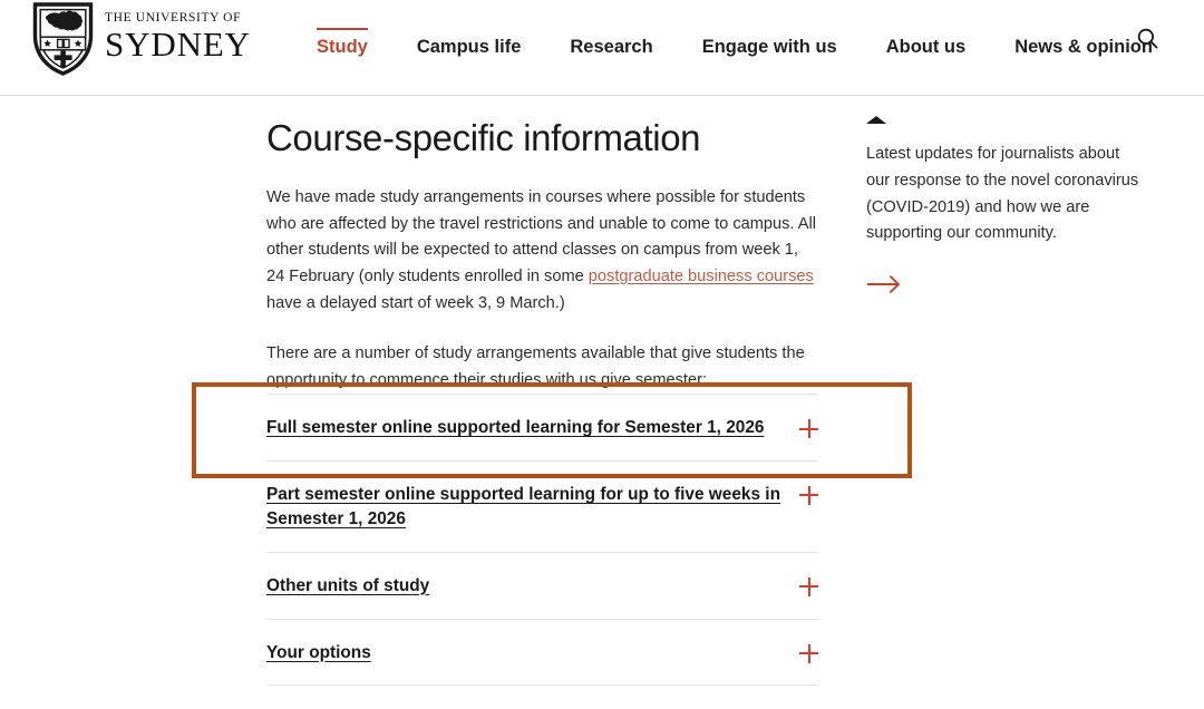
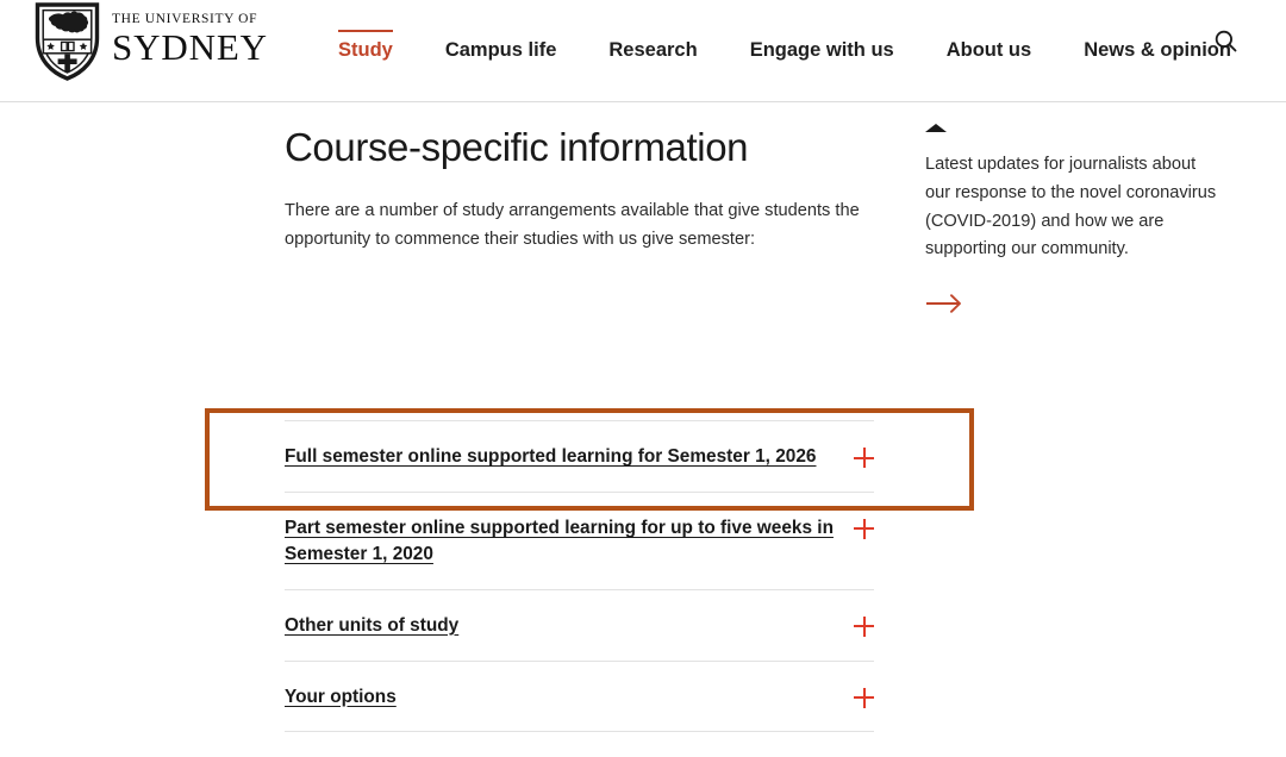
  THE UNIVERSITY OF
  SYDNEY
  Study
  Campus life
  Research
  Engage with us
  About us
  News & opinion
  Course-specific information
- We have made study arrangements in courses where possible for students who are affected by the travel restrictions and unable to come to campus. All other students will be expected to attend classes on campus from week 1, 24 February (only students enrolled in some postgraduate business courses have a delayed start of week 3, 9 March.)
  There are a number of study arrangements available that give students the opportunity to commence their studies with us give semester:
  Full semester online supported learning for Semester 1, 2026
- Part semester online supported learning for up to five weeks in Semester 1, 2026
+ Part semester online supported learning for up to five weeks in Semester 1, 2020
  Other units of study
  Your options
  Latest updates for journalists about our response to the novel coronavirus (COVID-2019) and how we are supporting our community.
